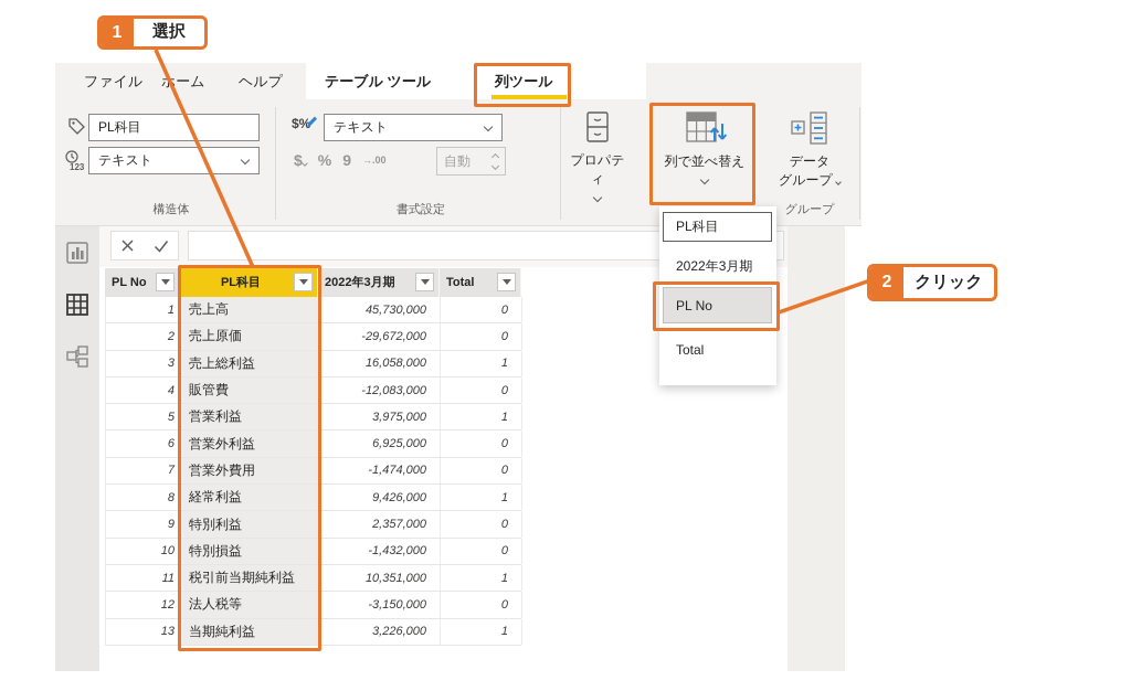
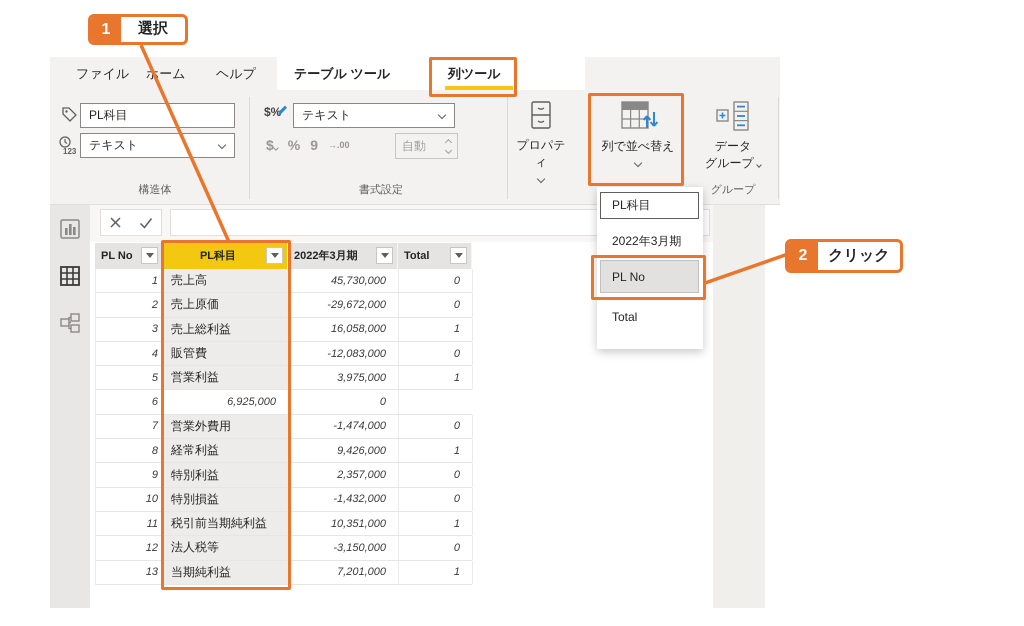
  ファイル
  ヘルプ
  テーブル ツール
  列ツール
  PL科目
  123
  テキスト
  構造体
  $%
  テキスト
  $
  %
  9
  →.00
  自動
  書式設定
  プロパティ
  列で並べ替え
  データ
  グループ
  グループ
  PL No
  PL科目
  2022年3月期
  Total
  1
  売上高
  45,730,000
  0
  2
  売上原価
  -29,672,000
  0
  3
  売上総利益
  16,058,000
  1
  4
  販管費
  -12,083,000
  0
  5
  営業利益
  3,975,000
  1
  6
- 営業外利益
  6,925,000
  0
  7
  営業外費用
  -1,474,000
  0
  8
  経常利益
  9,426,000
  1
  9
  特別利益
  2,357,000
  0
  10
  特別損益
  -1,432,000
  0
  11
  税引前当期純利益
  10,351,000
  1
  12
  法人税等
  -3,150,000
  0
  13
  当期純利益
- 3,226,000
+ 7,201,000
  1
  PL科目
  2022年3月期
  PL No
  Total
  1
  選択
  2
  クリック
